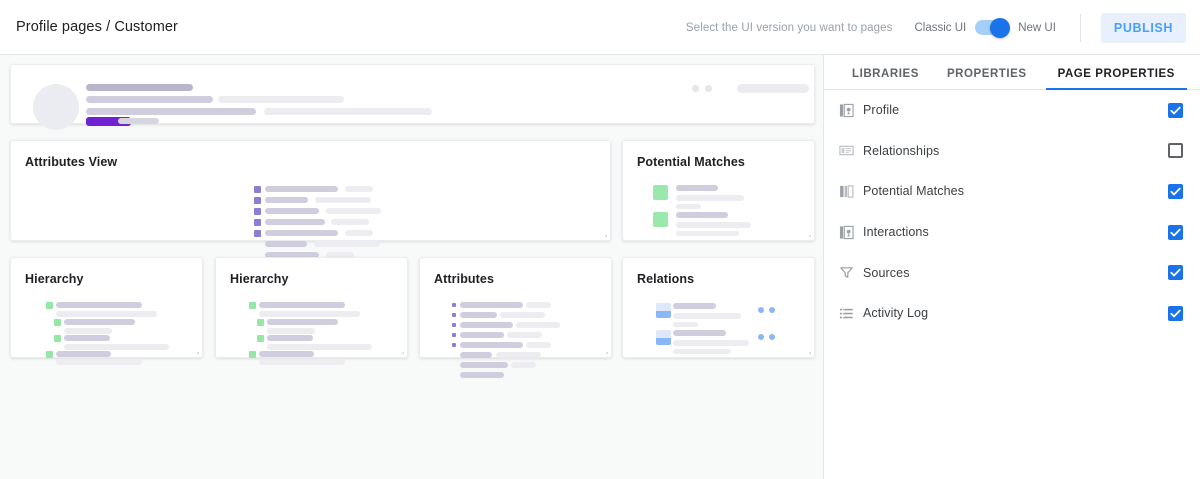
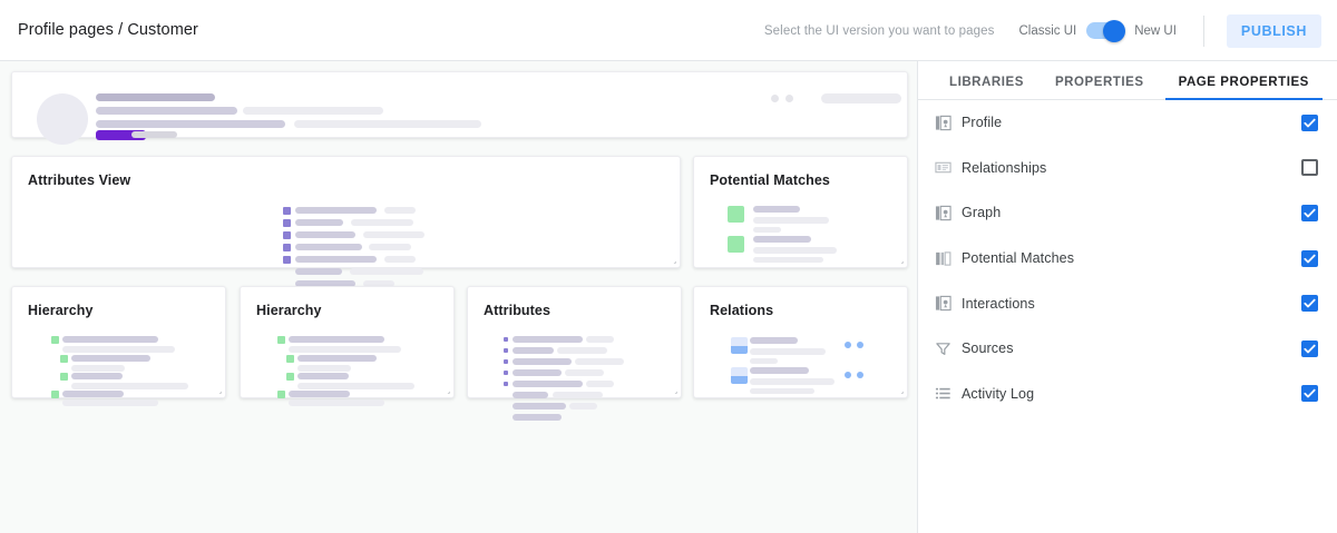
  Profile pages / Customer
  Select the UI version you want to pages
  Classic UI
  New UI
  PUBLISH
  Attributes View
  Potential Matches
  Hierarchy
  Hierarchy
  Attributes
  Relations
  LIBRARIES
  PROPERTIES
  PAGE PROPERTIES
  Profile
  Relationships
+ Graph
  Potential Matches
  Interactions
  Sources
  Activity Log
